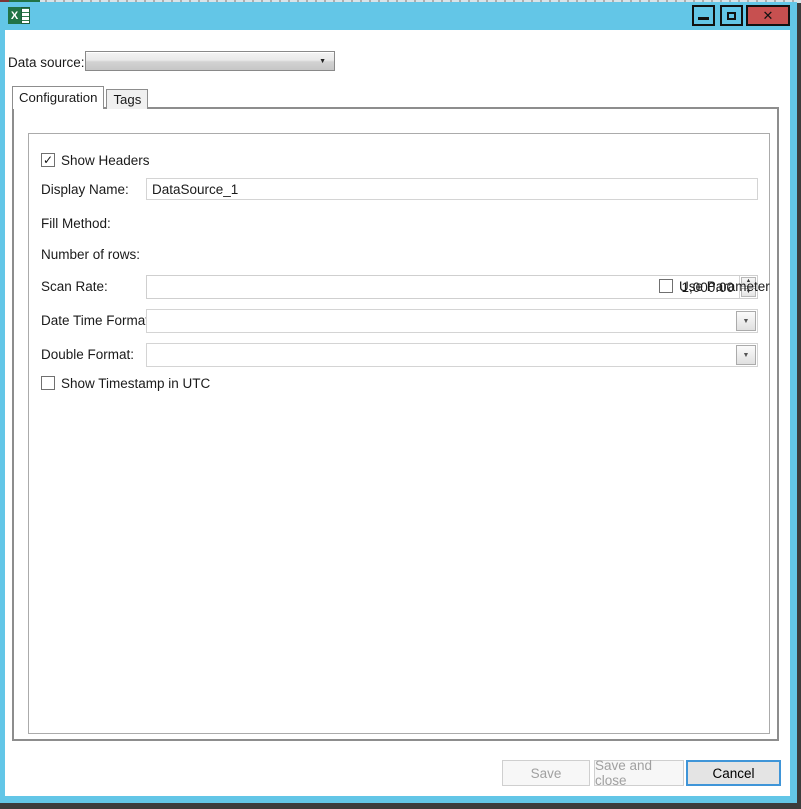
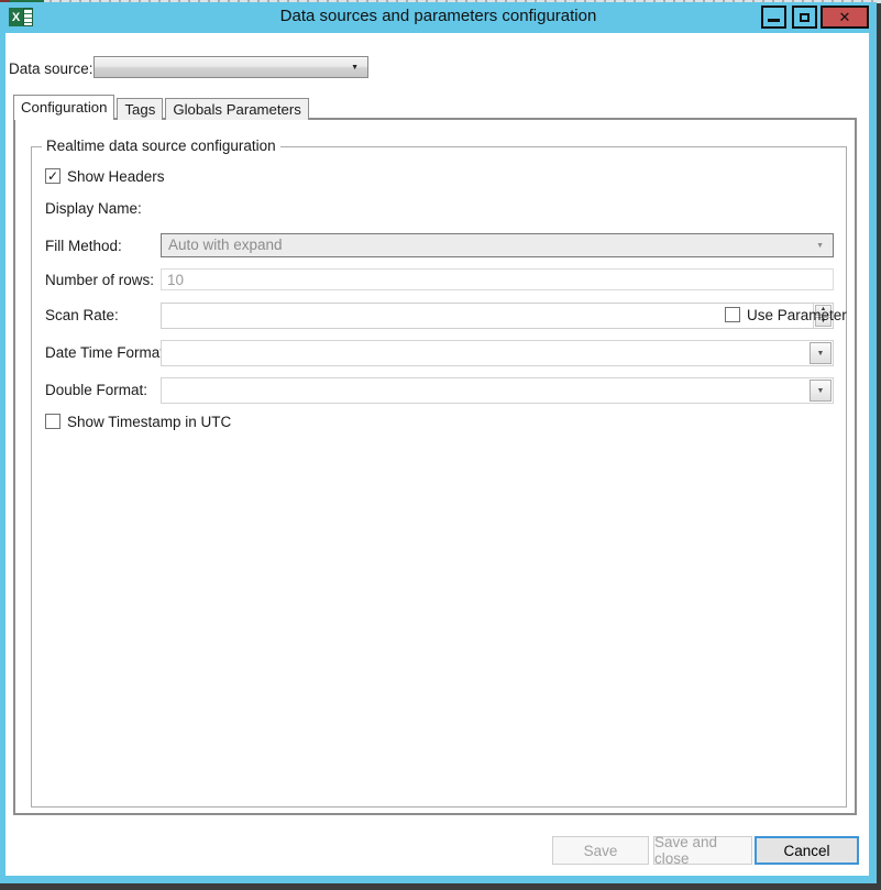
  X
+ Data sources and parameters configuration
  ✕
  Data source:
  Configuration
  Tags
+ Globals Parameters
+ Realtime data source configuration
  ✓
  Show Headers
  Display Name:
- DataSource_1
  Fill Method:
+ Auto with expand
  Number of rows:
+ 10
  Scan Rate:
- 1,000.00
  Use Parameter
  Date Time Forma
  Double Format:
  Show Timestamp in UTC
  Save
  Save and close
  Cancel
